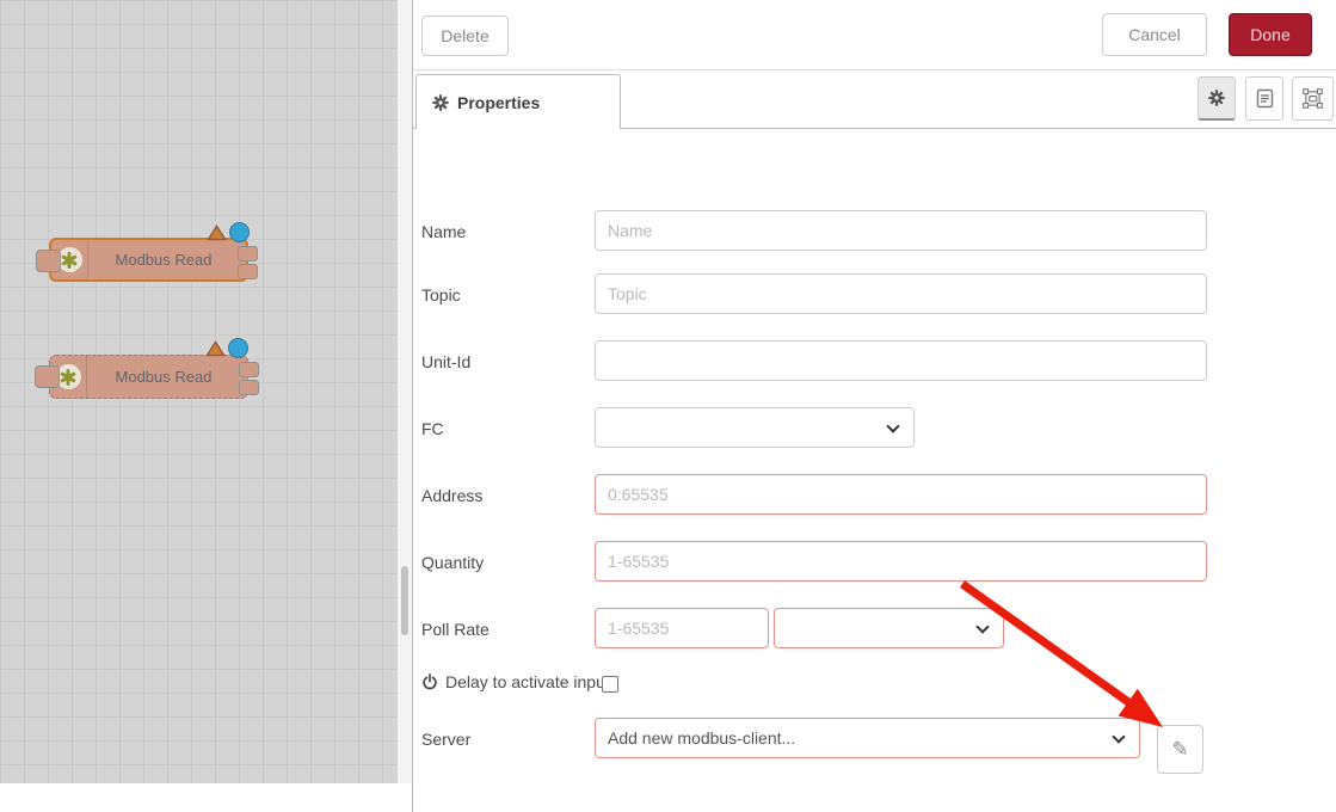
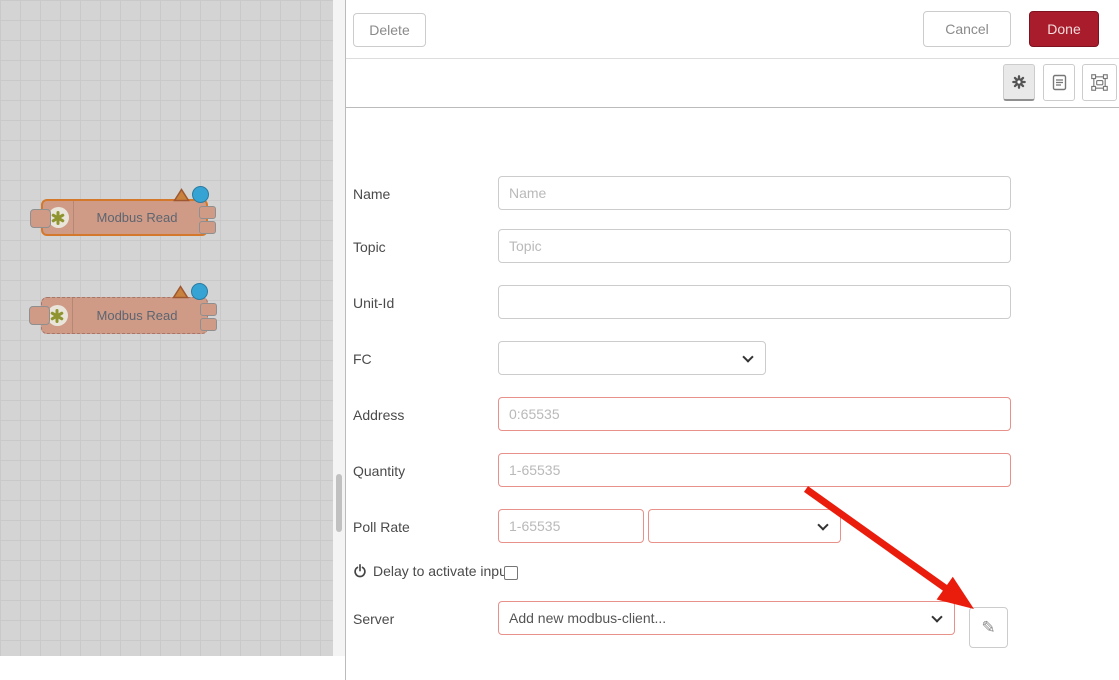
  Modbus Read
  Modbus Read
  Delete
  Cancel
  Done
- Properties
  Name
  Name
  Topic
  Topic
  Unit-Id
  FC
  Address
  0:65535
  Quantity
  1-65535
  Poll Rate
  1-65535
  Delay to activate inpu
  Server
  Add new modbus-client...
  ✎
